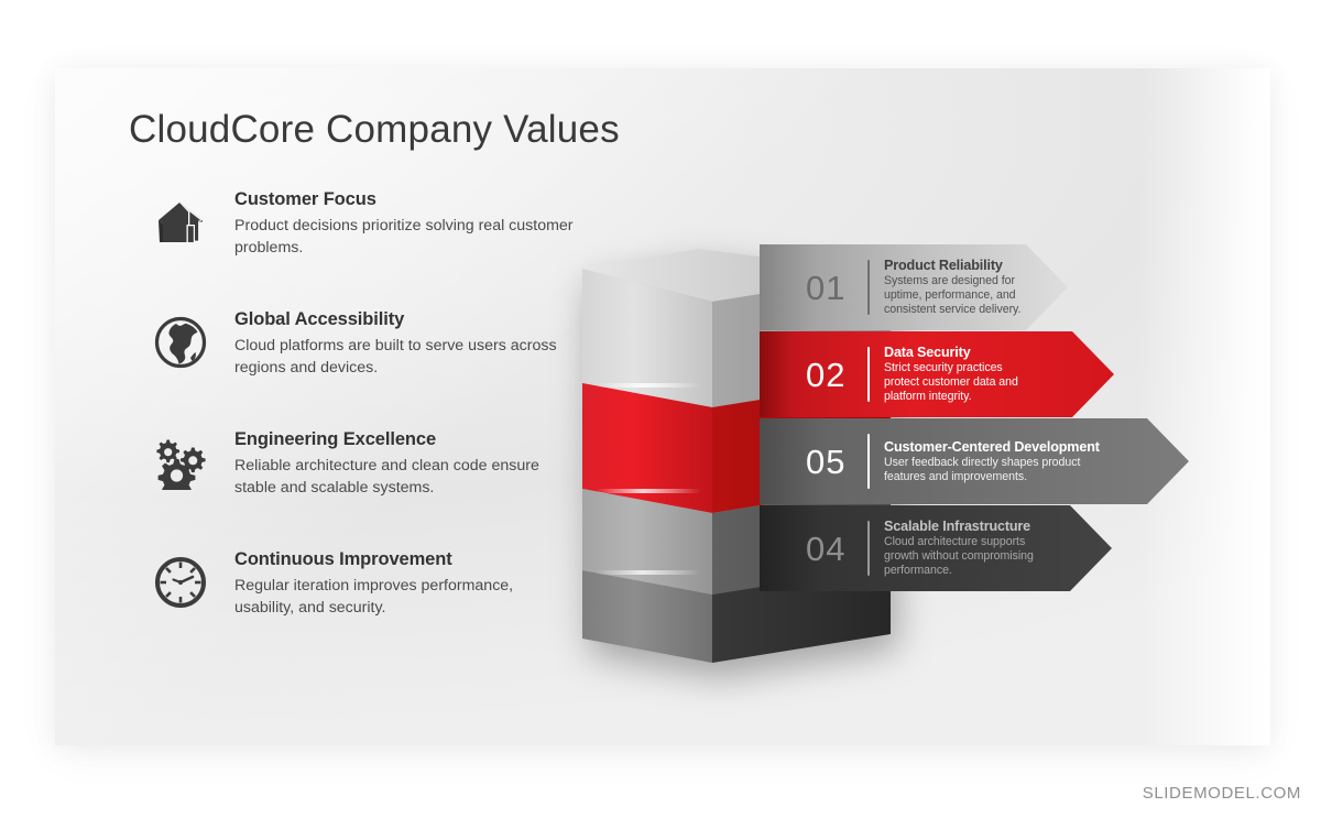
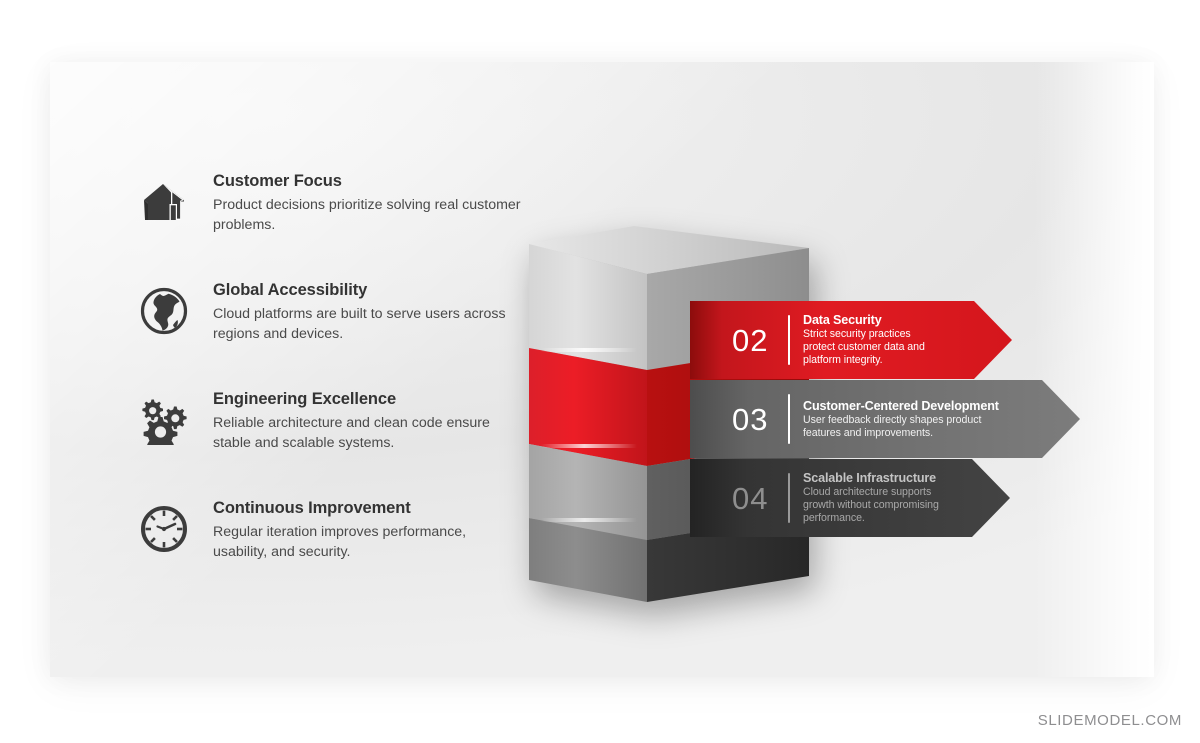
- CloudCore Company Values
  Customer Focus
  Product decisions prioritize solving real customer problems.
  Global Accessibility
  Cloud platforms are built to serve users across regions and devices.
  Engineering Excellence
  Reliable architecture and clean code ensure stable and scalable systems.
  Continuous Improvement
  Regular iteration improves performance, usability, and security.
- 01
- Product Reliability
- Systems are designed for uptime, performance, and consistent service delivery.
  02
  Data Security
  Strict security practices protect customer data and platform integrity.
- 05
+ 03
  Customer-Centered Development
  User feedback directly shapes product features and improvements.
  04
  Scalable Infrastructure
  Cloud architecture supports growth without compromising performance.
  SLIDEMODEL.COM
